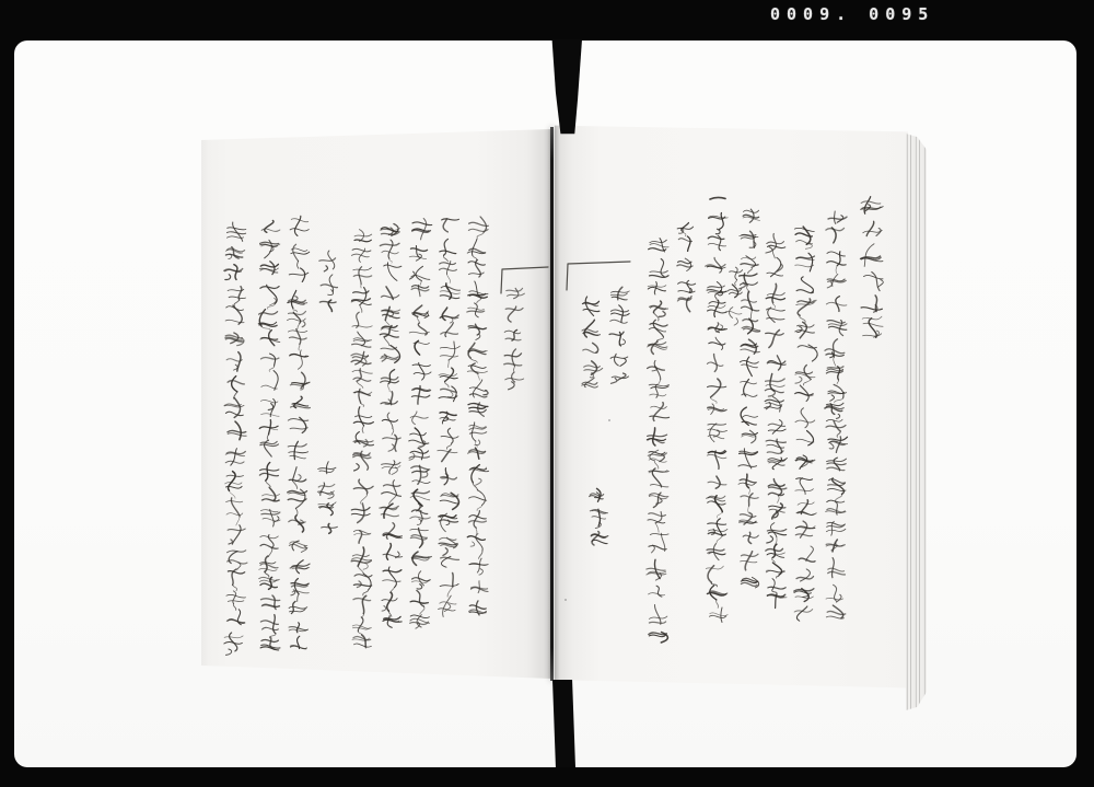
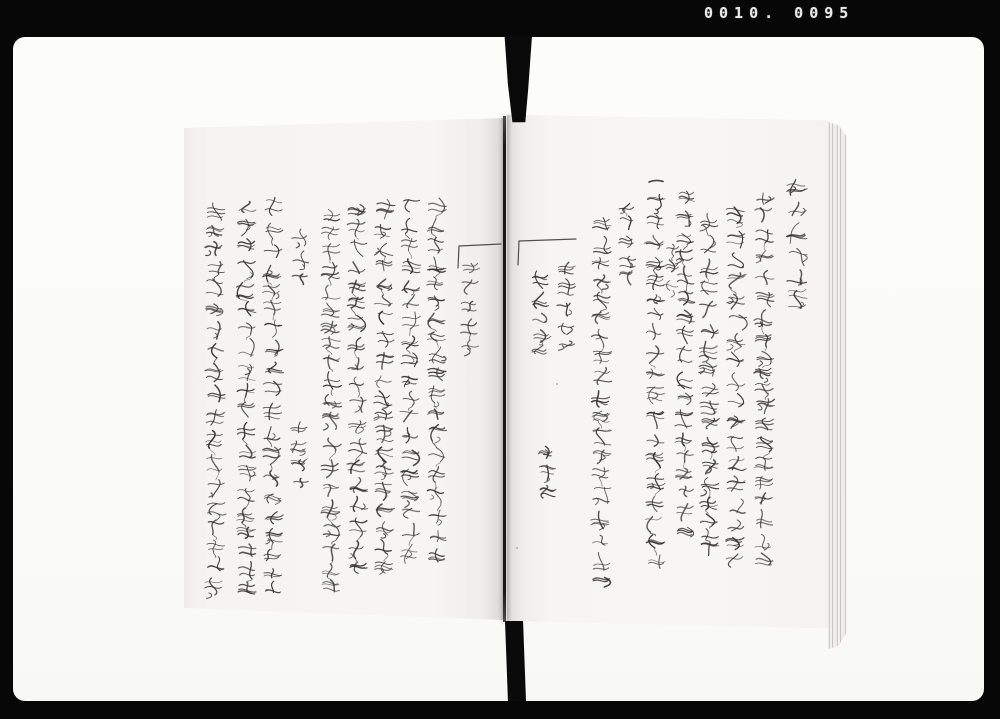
- 0009. 0095
+ 0010. 0095
